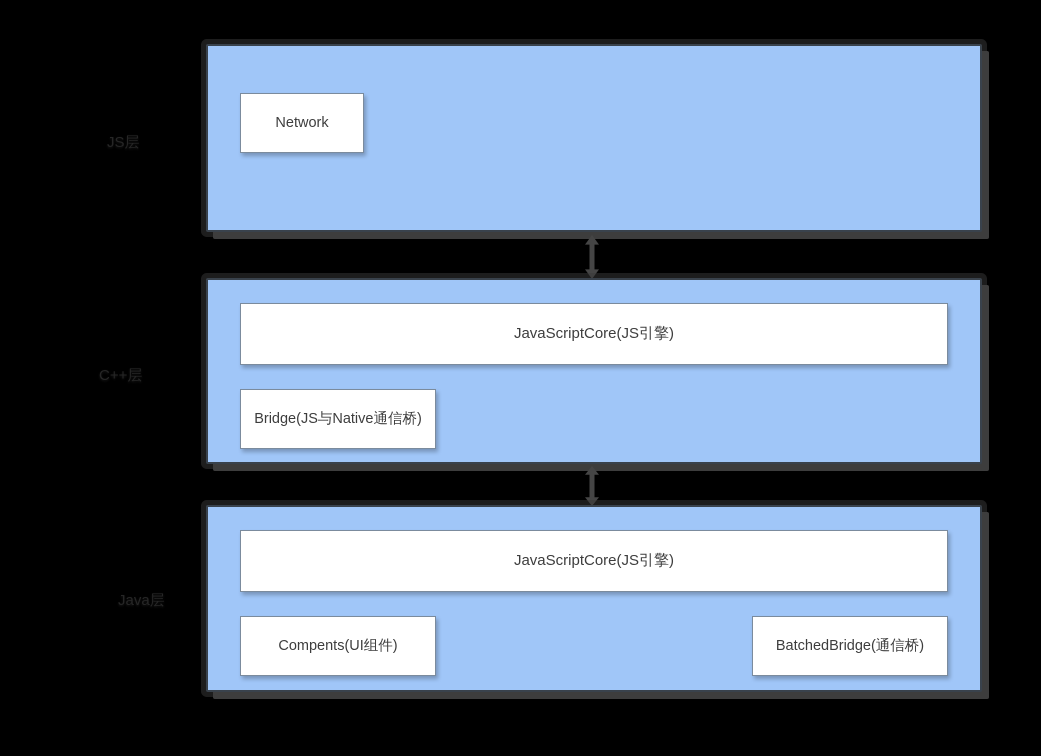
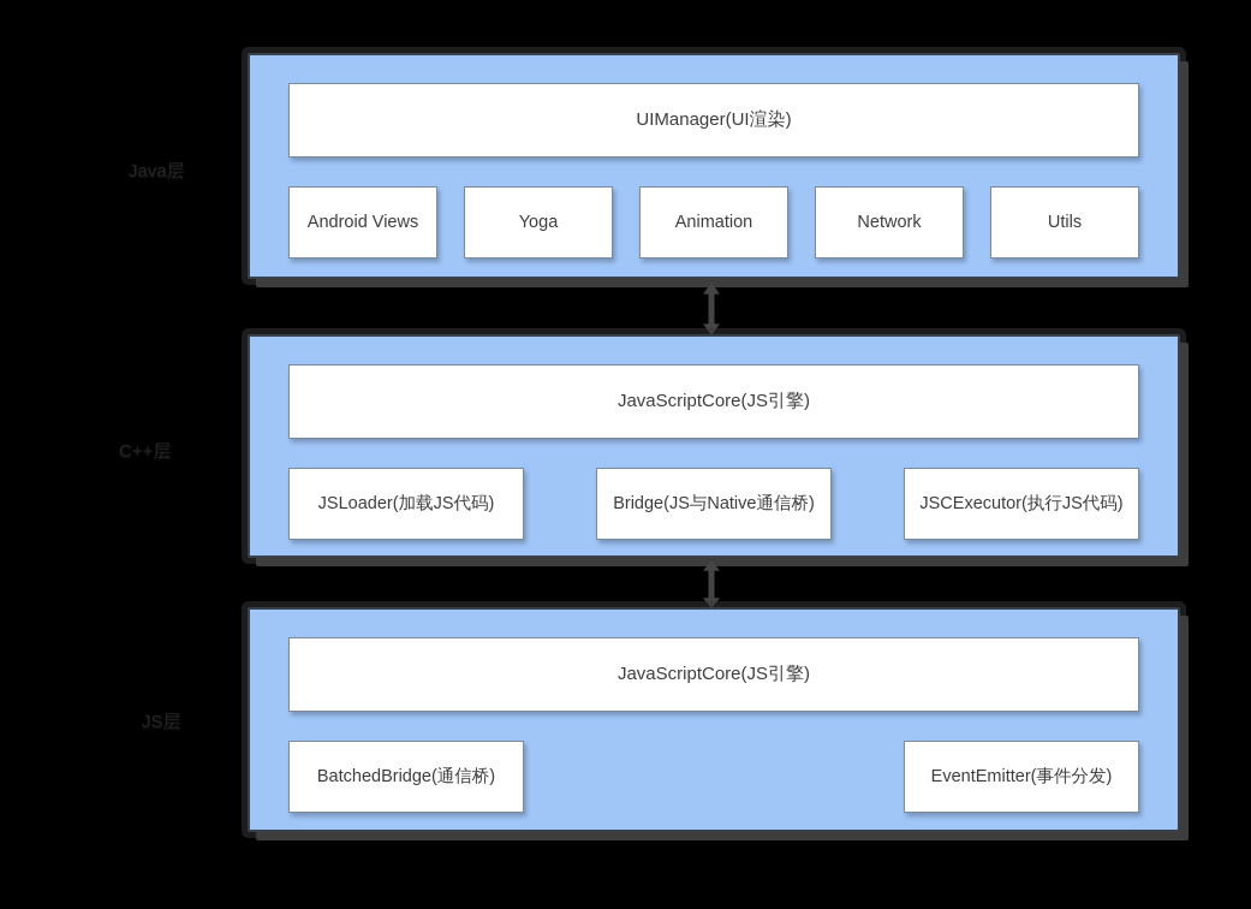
- JS层
+ Java层
  C++层
- Java层
+ JS层
+ UIManager(UI渲染)
+ Android Views
+ Yoga
+ Animation
  Network
+ Utils
  JavaScriptCore(JS引擎)
+ JSLoader(加载JS代码)
  Bridge(JS与Native通信桥)
+ JSCExecutor(执行JS代码)
  JavaScriptCore(JS引擎)
- Compents(UI组件)
  BatchedBridge(通信桥)
+ EventEmitter(事件分发)
